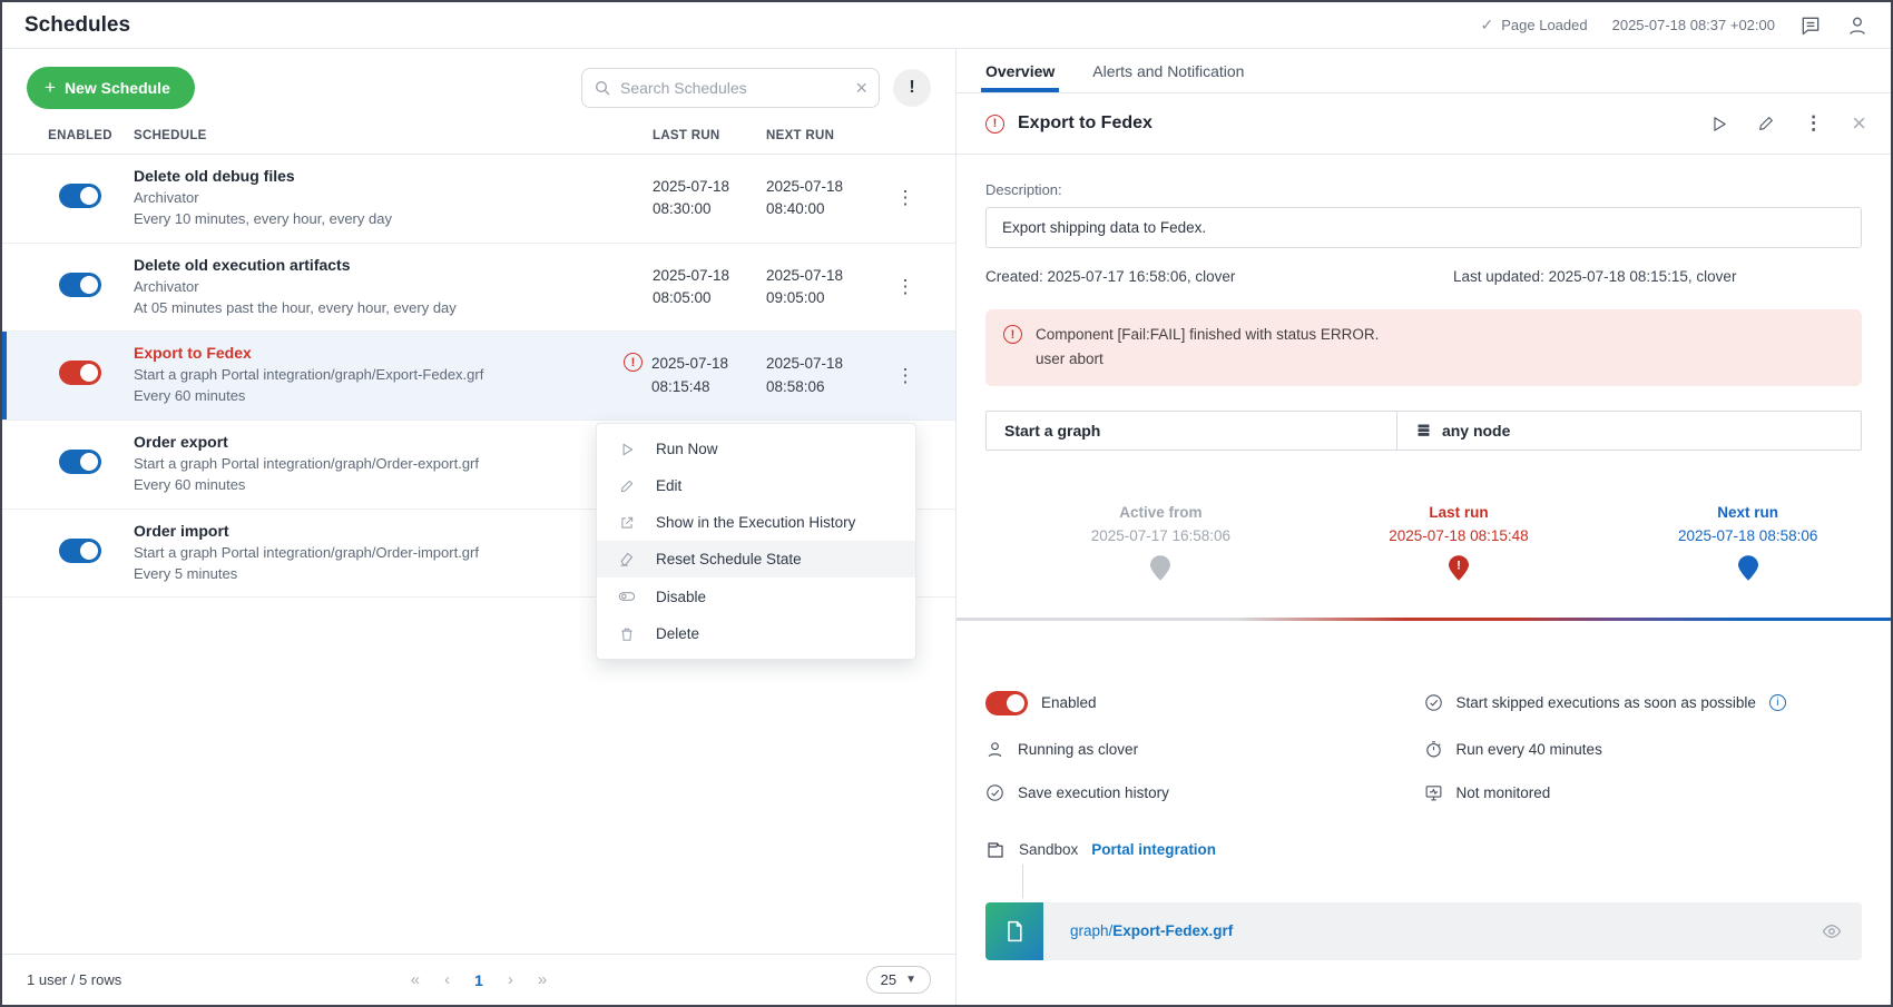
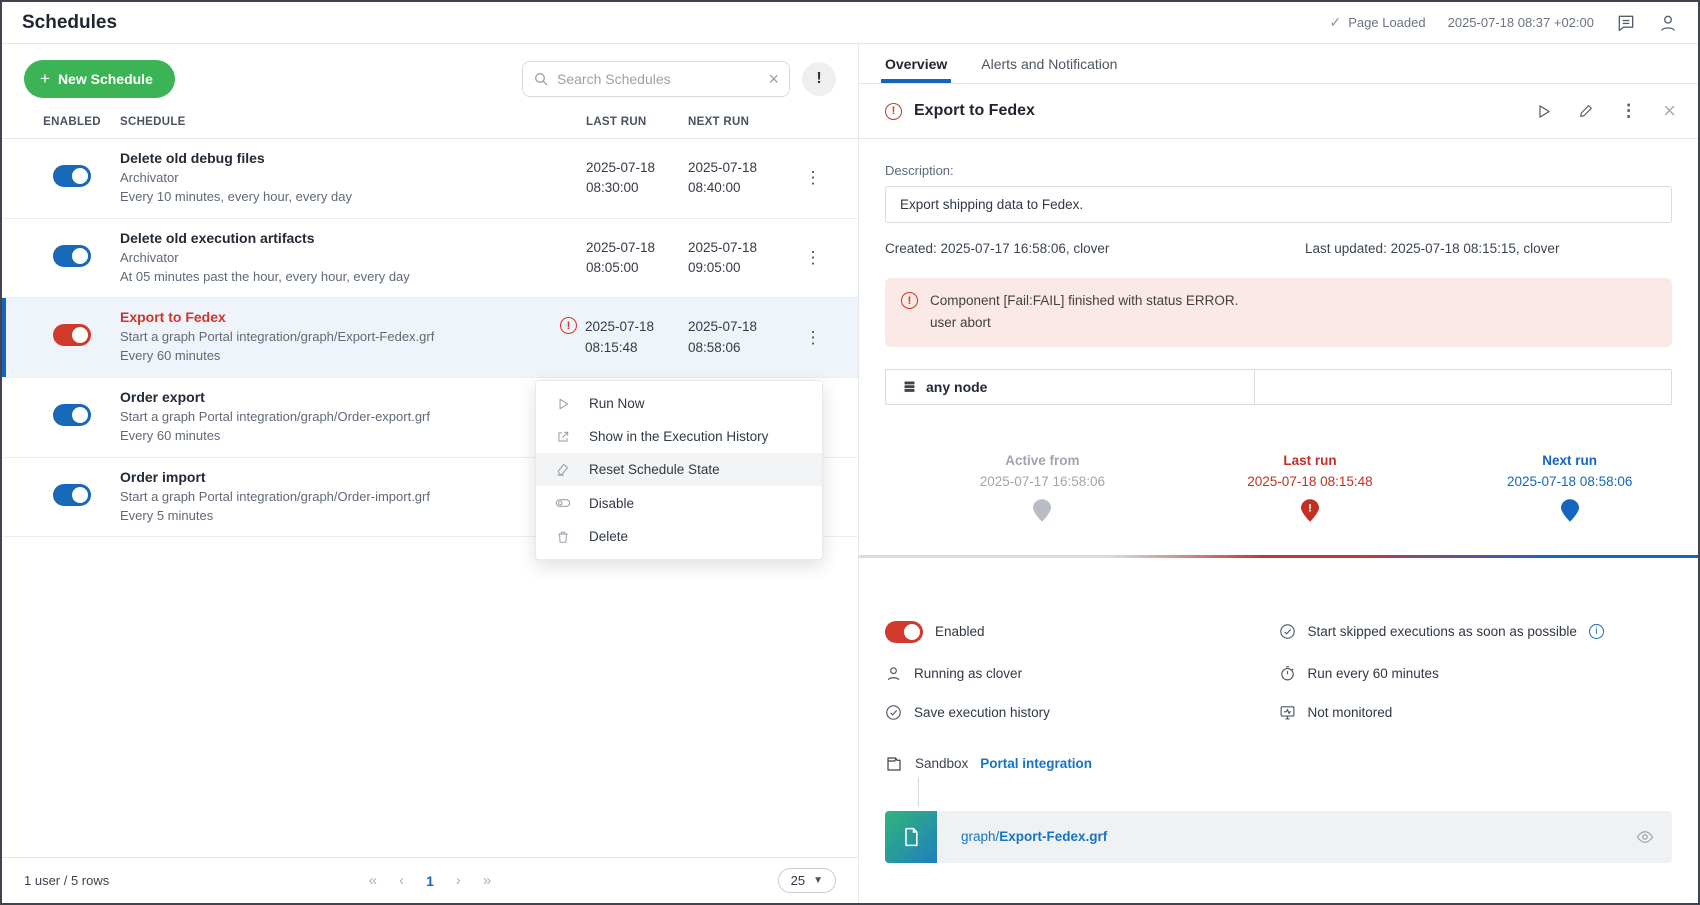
  Schedules
  ✓
  Page Loaded
  2025-07-18 08:37 +02:00
  +
  New Schedule
  Search Schedules
  ×
  !
  ENABLED
  SCHEDULE
  LAST RUN
  NEXT RUN
  Delete old debug files
  Archivator
  Every 10 minutes, every hour, every day
  2025-07-18
  08:30:00
  2025-07-18
  08:40:00
  ⋮
  Delete old execution artifacts
  Archivator
  At 05 minutes past the hour, every hour, every day
  2025-07-18
  08:05:00
  2025-07-18
  09:05:00
  ⋮
  Export to Fedex
  Start a graph Portal integration/graph/Export-Fedex.grf
  Every 60 minutes
  !
  2025-07-18
  08:15:48
  2025-07-18
  08:58:06
  ⋮
  Order export
  Start a graph Portal integration/graph/Order-export.grf
  Every 60 minutes
  Order import
  Start a graph Portal integration/graph/Order-import.grf
  Every 5 minutes
  Run Now
- Edit
  Show in the Execution History
  Reset Schedule State
  Disable
  Delete
  1 user / 5 rows
  «
  ‹
  1
  ›
  »
  25
  ▼
  Overview
  Alerts and Notification
  !
  Export to Fedex
  ⋮
  ×
  Description:
  Export shipping data to Fedex.
  Created: 2025-07-17 16:58:06, clover
  Last updated: 2025-07-18 08:15:15, clover
  !
  Component [Fail:FAIL] finished with status ERROR.
  user abort
- Start a graph
  any node
  Active from
  2025-07-17 16:58:06
  Last run
  2025-07-18 08:15:48
  !
  Next run
  2025-07-18 08:58:06
  Enabled
  Start skipped executions as soon as possible
  i
  Running as clover
- Run every 40 minutes
+ Run every 60 minutes
  Save execution history
  Not monitored
  Sandbox
  Portal integration
  graph/Export-Fedex.grf
